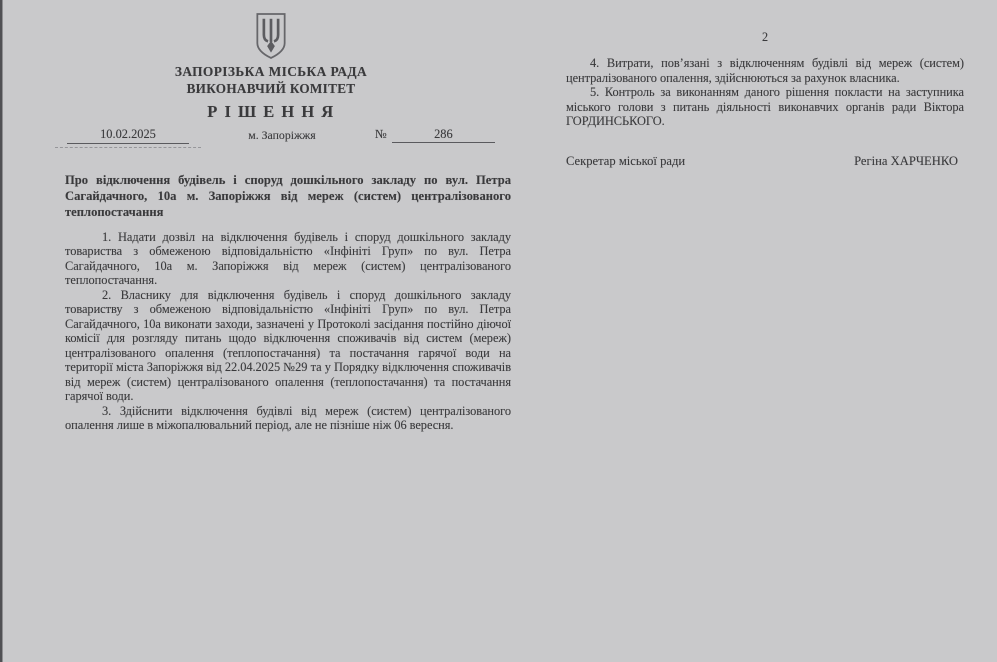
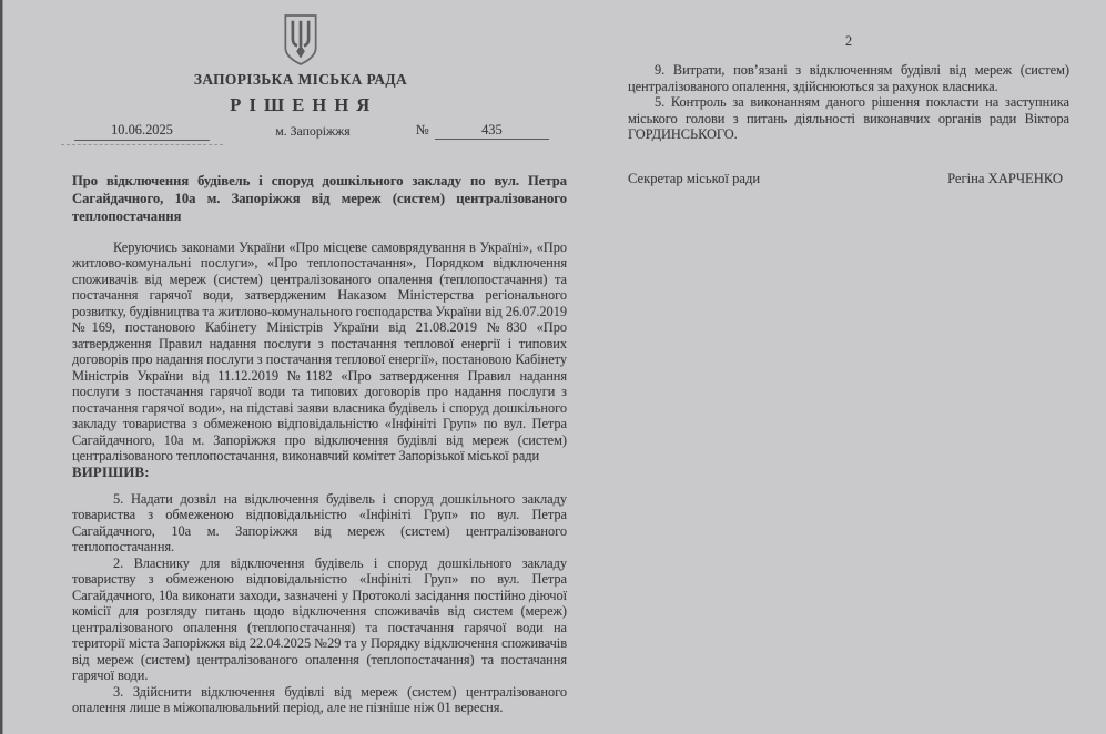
  ЗАПОРІЗЬКА МІСЬКА РАДА
- ВИКОНАВЧИЙ КОМІТЕТ
  Р І Ш Е Н Н Я
- 10.02.2025
+ 10.06.2025
  м. Запоріжжя
  №
- 286
+ 435
  Про відключення будівель і споруд дошкільного закладу по вул. Петра Сагайдачного, 10а м. Запоріжжя від мереж (систем) централізованого теплопостачання
+ Керуючись законами України «Про місцеве самоврядування в Україні», «Про житлово-комунальні послуги», «Про теплопостачання», Порядком відключення споживачів від мереж (систем) централізованого опалення (теплопостачання) та постачання гарячої води, затвердженим Наказом Міністерства регіонального розвитку, будівництва та житлово-комунального господарства України від 26.07.2019 №169, постановою Кабінету Міністрів України від 21.08.2019 №830 «Про затвердження Правил надання послуги з постачання теплової енергії і типових договорів про надання послуги з постачання теплової енергії», постановою Кабінету Міністрів України від 11.12.2019 №1182 «Про затвердження Правил надання послуги з постачання гарячої води та типових договорів про надання послуги з постачання гарячої води», на підставі заяви власника будівель і споруд дошкільного закладу товариства з обмеженою відповідальністю «Інфініті Груп» по вул. Петра Сагайдачного, 10а м. Запоріжжя про відключення будівлі від мереж (систем) централізованого теплопостачання, виконавчий комітет Запорізької міської ради
+ ВИРІШИВ:
- 1. Надати дозвіл на відключення будівель і споруд дошкільного закладу товариства з обмеженою відповідальністю «Інфініті Груп» по вул. Петра Сагайдачного, 10а м. Запоріжжя від мереж (систем) централізованого теплопостачання.
+ 5. Надати дозвіл на відключення будівель і споруд дошкільного закладу товариства з обмеженою відповідальністю «Інфініті Груп» по вул. Петра Сагайдачного, 10а м. Запоріжжя від мереж (систем) централізованого теплопостачання.
  2. Власнику для відключення будівель і споруд дошкільного закладу товариству з обмеженою відповідальністю «Інфініті Груп» по вул. Петра Сагайдачного, 10а виконати заходи, зазначені у Протоколі засідання постійно діючої комісії для розгляду питань щодо відключення споживачів від систем (мереж) централізованого опалення (теплопостачання) та постачання гарячої води на території міста Запоріжжя від 22.04.2025 №29 та у Порядку відключення споживачів від мереж (систем) централізованого опалення (теплопостачання) та постачання гарячої води.
- 3. Здійснити відключення будівлі від мереж (систем) централізованого опалення лише в міжопалювальний період, але не пізніше ніж 06 вересня.
+ 3. Здійснити відключення будівлі від мереж (систем) централізованого опалення лише в міжопалювальний період, але не пізніше ніж 01 вересня.
  2
- 4. Витрати, пов’язані з відключенням будівлі від мереж (систем) централізованого опалення, здійснюються за рахунок власника.
+ 9. Витрати, пов’язані з відключенням будівлі від мереж (систем) централізованого опалення, здійснюються за рахунок власника.
  5. Контроль за виконанням даного рішення покласти на заступника міського голови з питань діяльності виконавчих органів ради Віктора ГОРДИНСЬКОГО.
  Секретар міської ради
  Регіна ХАРЧЕНКО
